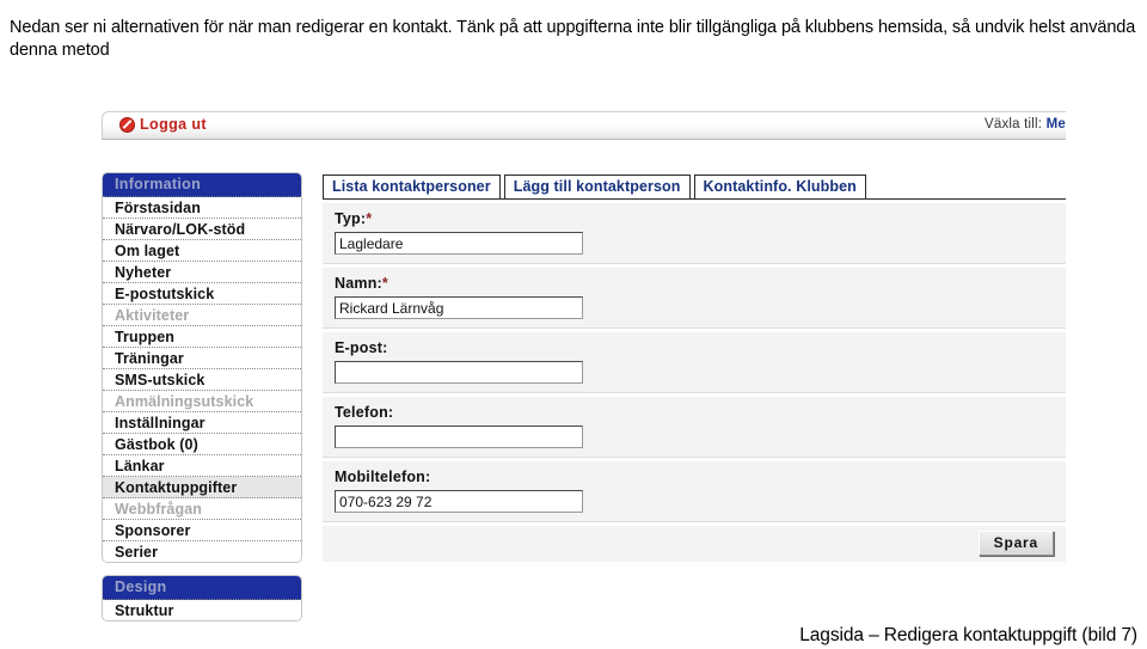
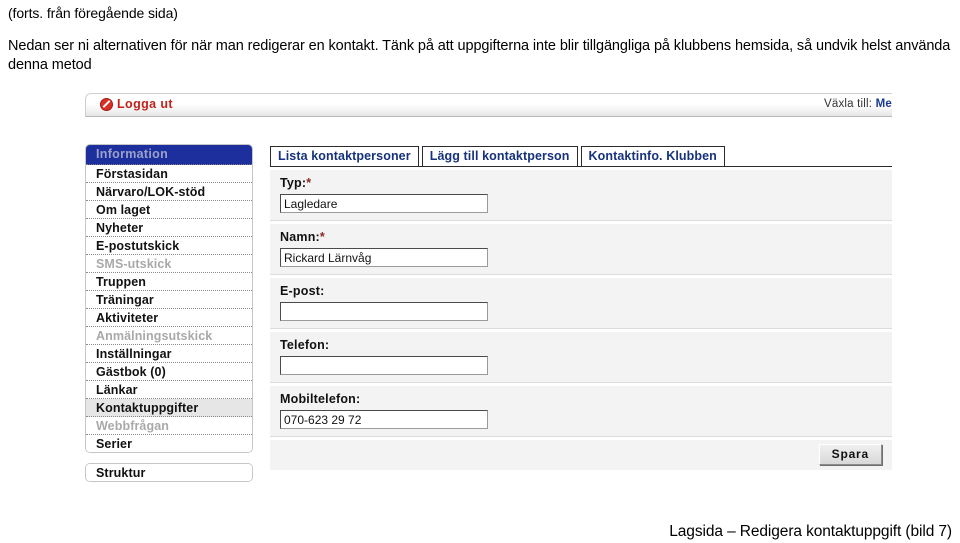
+ (forts. från föregående sida)
  Nedan ser ni alternativen för när man redigerar en kontakt. Tänk på att uppgifterna inte blir tillgängliga på klubbens hemsida, så undvik helst använda denna metod
  Logga ut
  Växla till: Me
  Information
  Förstasidan
  Närvaro/LOK-stöd
  Om laget
  Nyheter
  E-postutskick
- Aktiviteter
+ SMS-utskick
  Truppen
  Träningar
- SMS-utskick
+ Aktiviteter
  Anmälningsutskick
  Inställningar
  Gästbok (0)
  Länkar
  Kontaktuppgifter
  Webbfrågan
- Sponsorer
  Serier
- Design
  Struktur
  Lista kontaktpersoner
  Lägg till kontaktperson
  Kontaktinfo. Klubben
  Typ:*
  Lagledare
  Namn:*
  Rickard Lärnvåg
  E-post:
  Telefon:
  Mobiltelefon:
  070-623 29 72
  Spara
  Lagsida – Redigera kontaktuppgift (bild 7)
